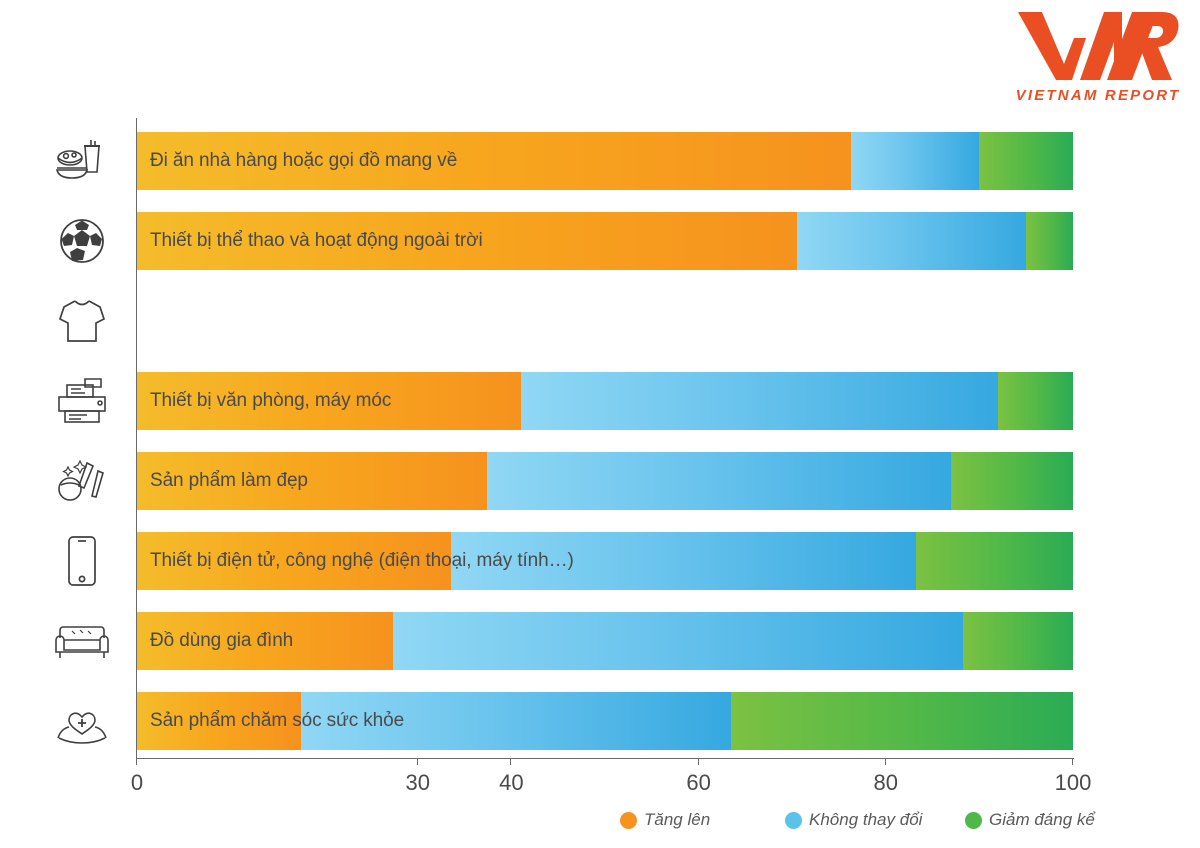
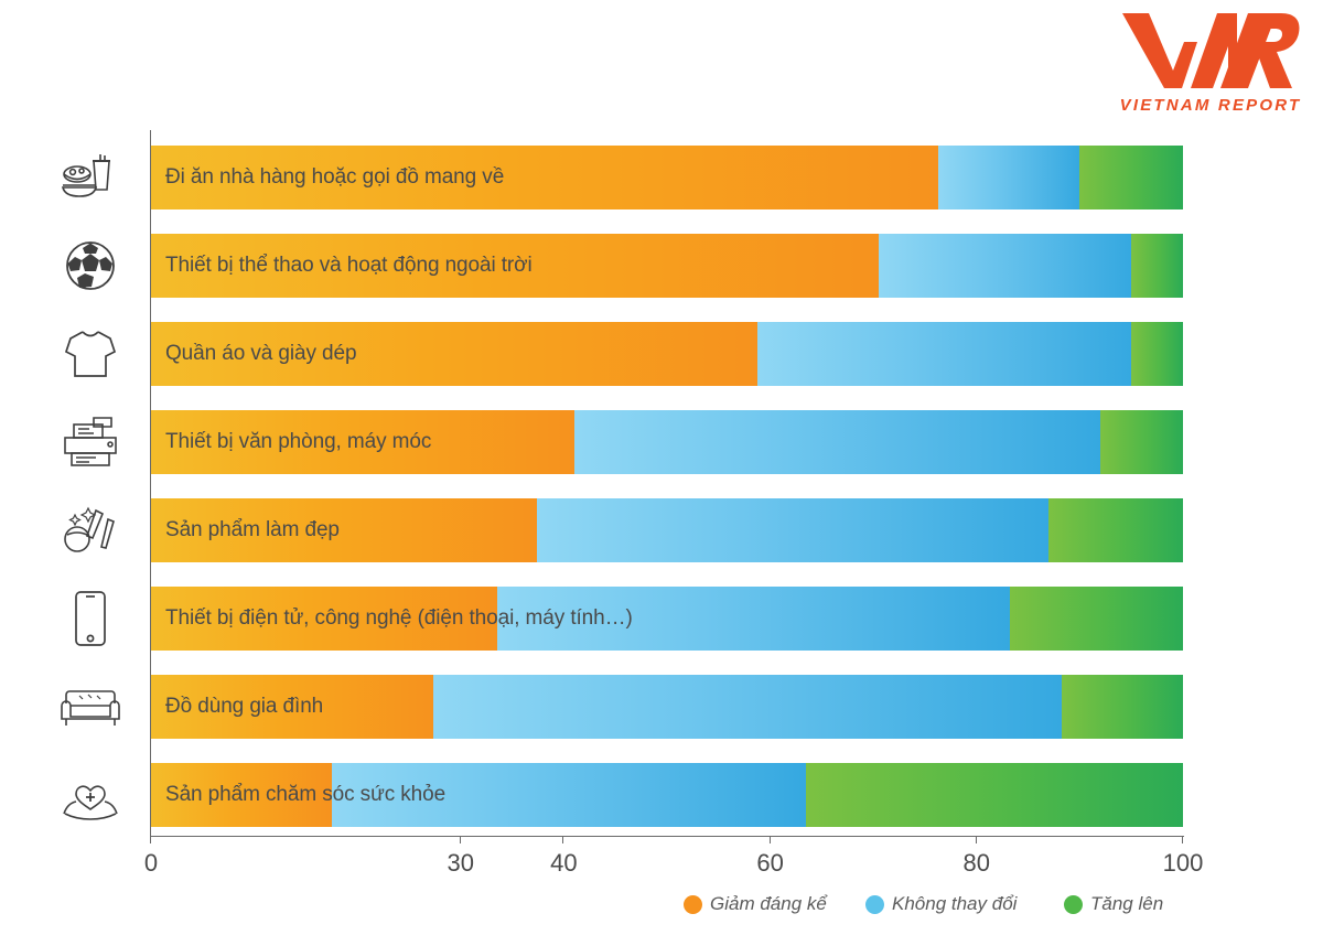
  VIETNAM REPORT
  Đi ăn nhà hàng hoặc gọi đồ mang về
  Thiết bị thể thao và hoạt động ngoài trời
+ Quần áo và giày dép
  Thiết bị văn phòng, máy móc
  Sản phẩm làm đẹp
  Thiết bị điện tử, công nghệ (điện thoại, máy tính…)
  Đồ dùng gia đình
  Sản phẩm chăm sóc sức khỏe
  0
  30
  40
  60
  80
  100
- Tăng lên
+ Giảm đáng kể
  Không thay đổi
- Giảm đáng kể
+ Tăng lên
